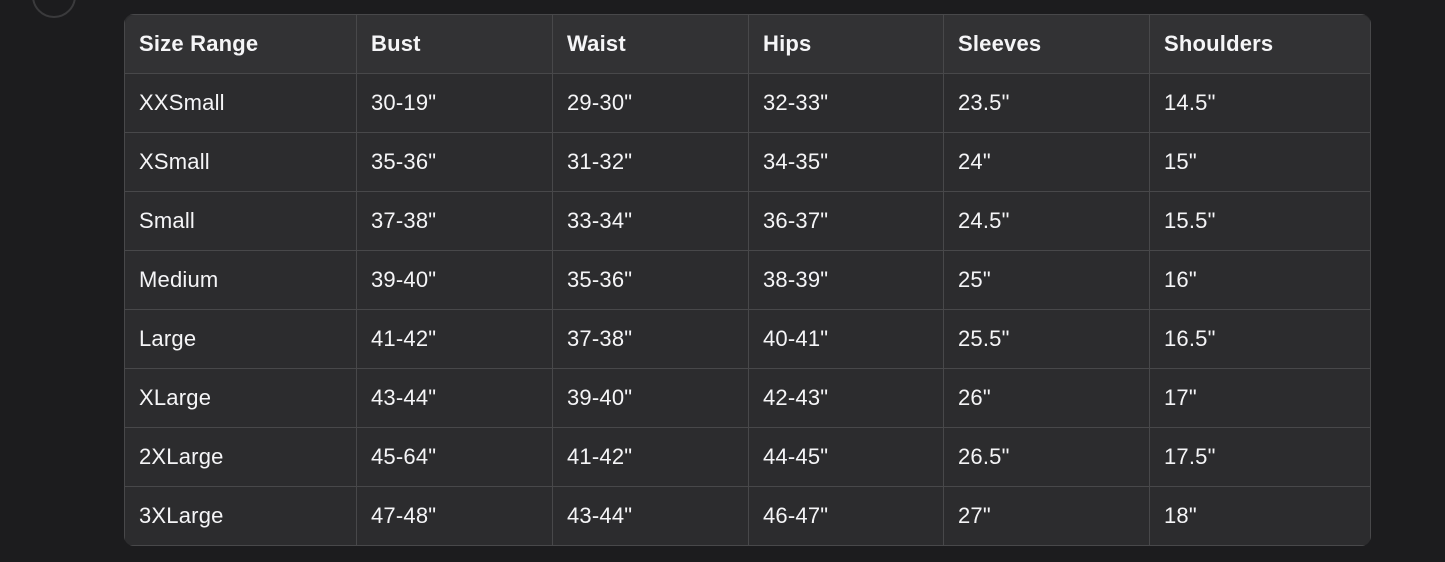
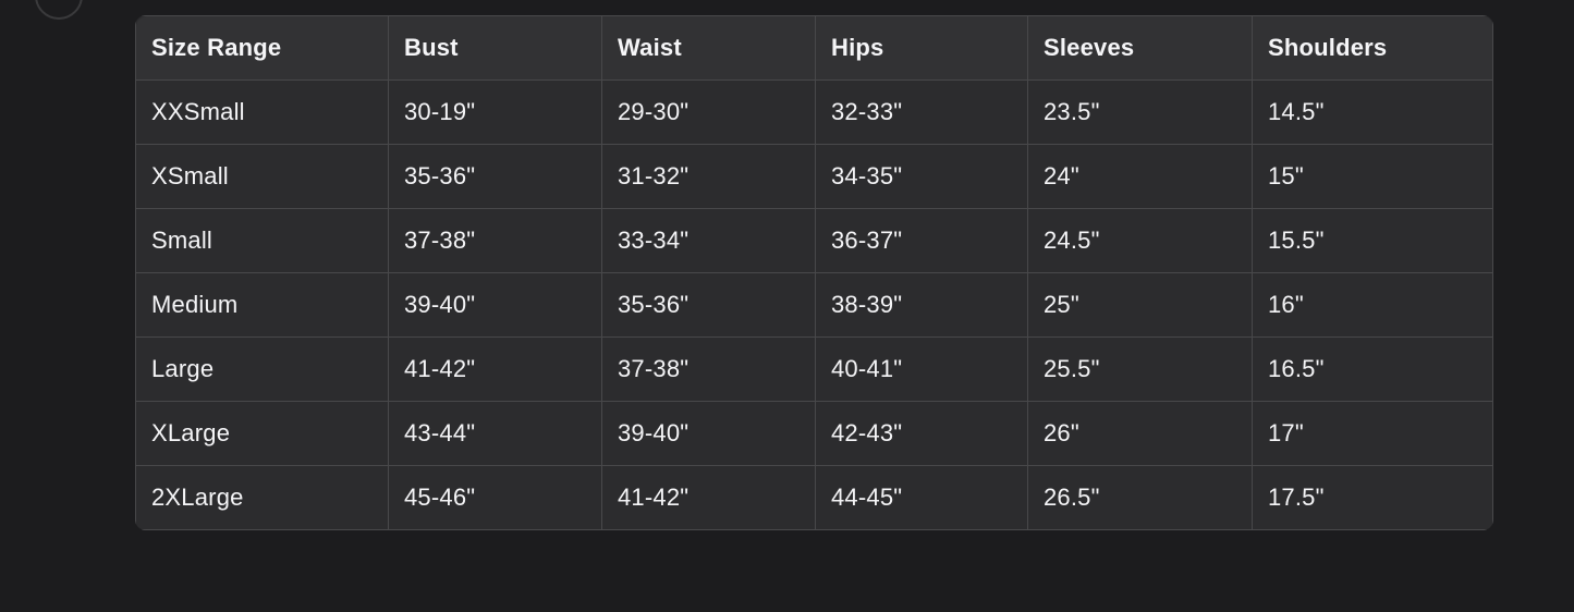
  Size Range	Bust	Waist	Hips	Sleeves	Shoulders
  XXSmall	30-19"	29-30"	32-33"	23.5"	14.5"
  XSmall	35-36"	31-32"	34-35"	24"	15"
  Small	37-38"	33-34"	36-37"	24.5"	15.5"
  Medium	39-40"	35-36"	38-39"	25"	16"
  Large	41-42"	37-38"	40-41"	25.5"	16.5"
  XLarge	43-44"	39-40"	42-43"	26"	17"
- 2XLarge	45-64"	41-42"	44-45"	26.5"	17.5"
+ 2XLarge	45-46"	41-42"	44-45"	26.5"	17.5"
- 3XLarge	47-48"	43-44"	46-47"	27"	18"
